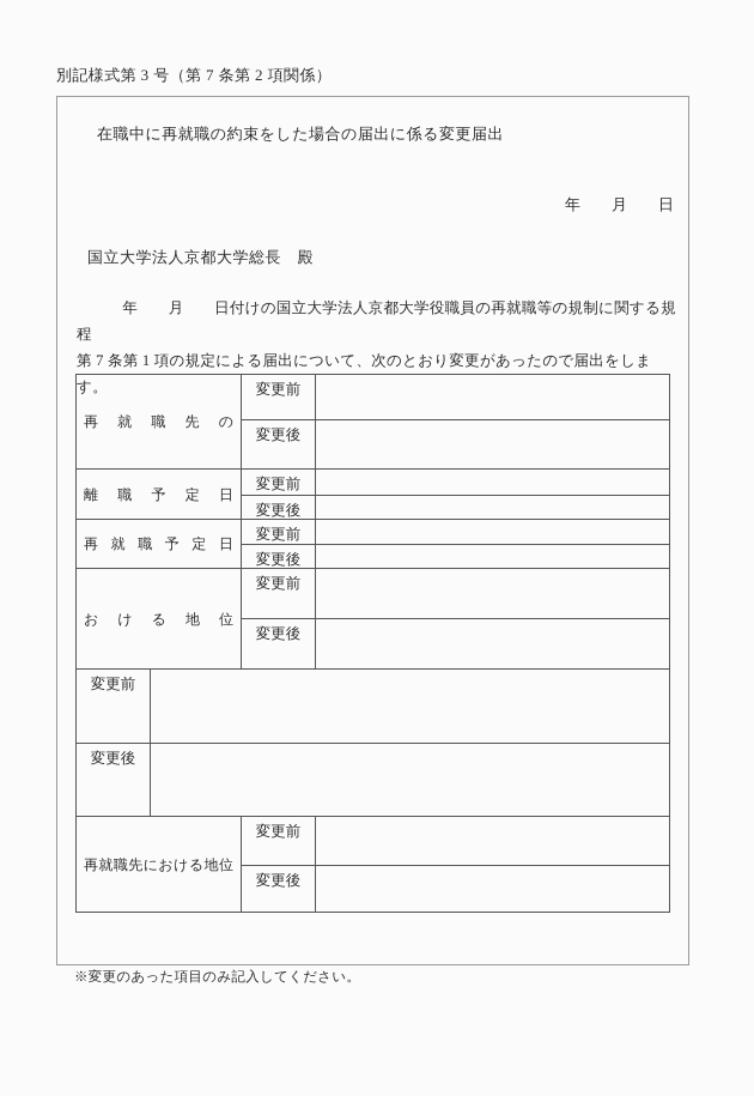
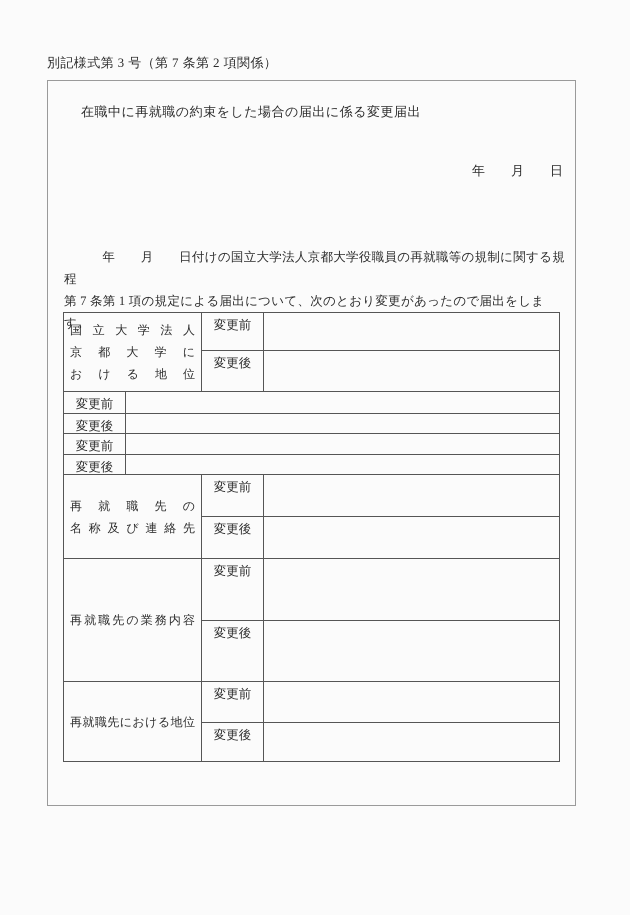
  別記様式第 3 号（第 7 条第 2 項関係）
  在職中に再就職の約束をした場合の届出に係る変更届出
  年 月 日
- 国立大学法人京都大学総長 殿
  年 月 日付けの国立大学法人京都大学役職員の再就職等の規制に関する規程
  第 7 条第 1 項の規定による届出について、次のとおり変更があったので届出をします。
+ 国立大学法人
+ 京都大学に
- 再就職先の
+ おける地位
  変更前
  変更後
- 離職予定日
  変更前
  変更後
- 再就職予定日
  変更前
  変更後
- おける地位
+ 再就職先の
+ 名称及び連絡先
  変更前
  変更後
+ 再就職先の業務内容
  変更前
  変更後
  再就職先における地位
  変更前
  変更後
- ※変更のあった項目のみ記入してください。
